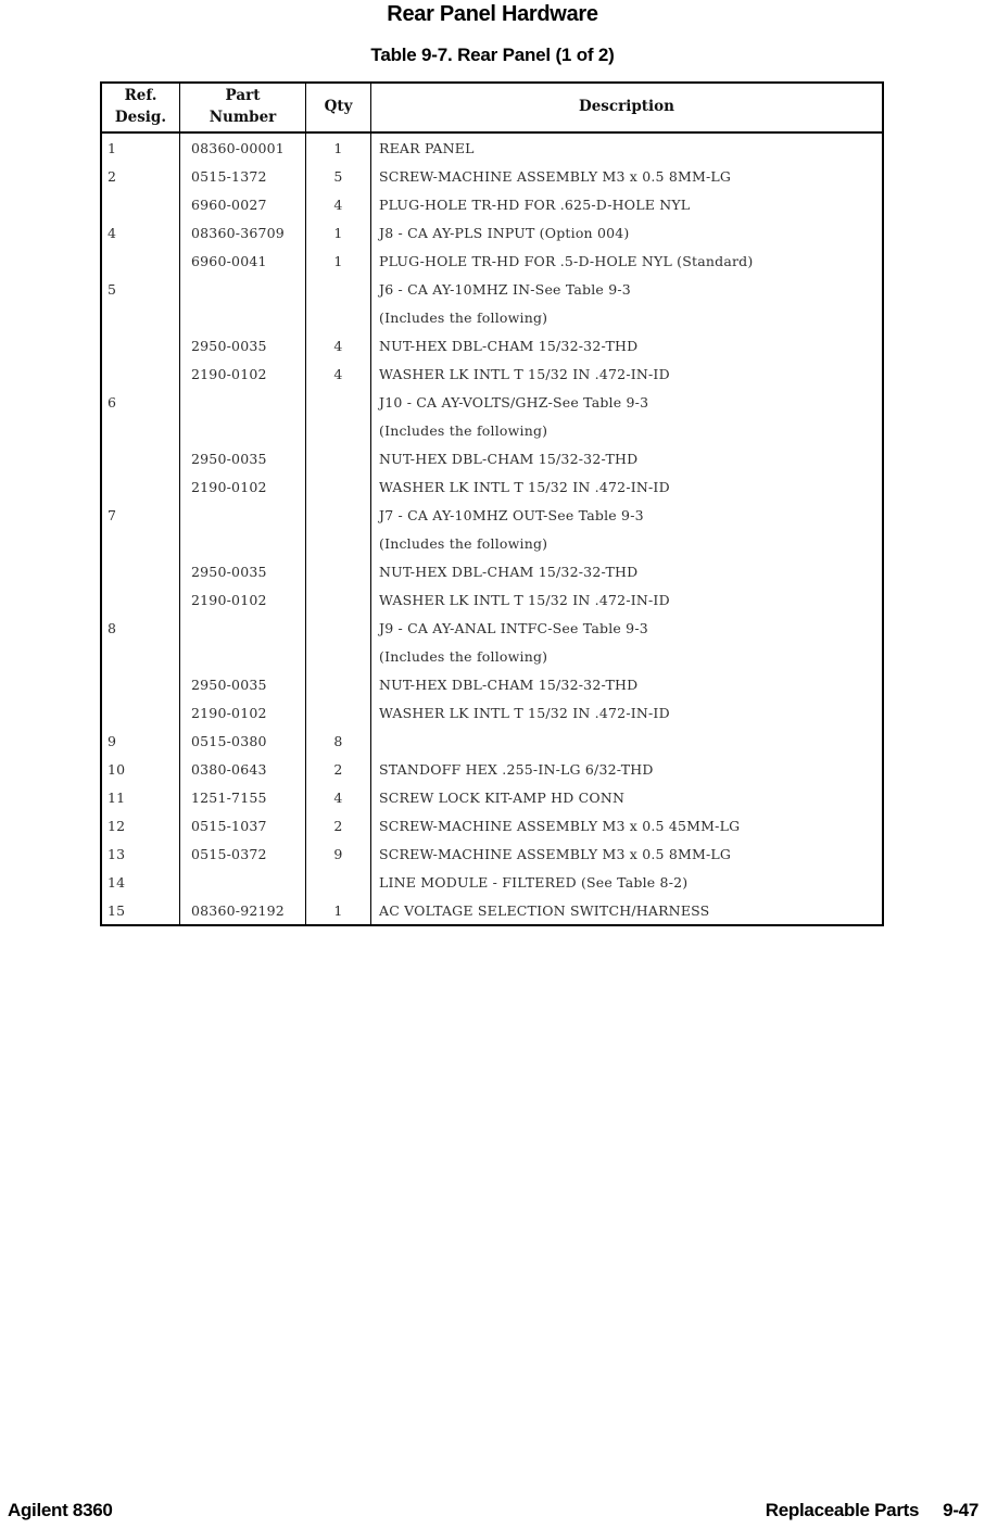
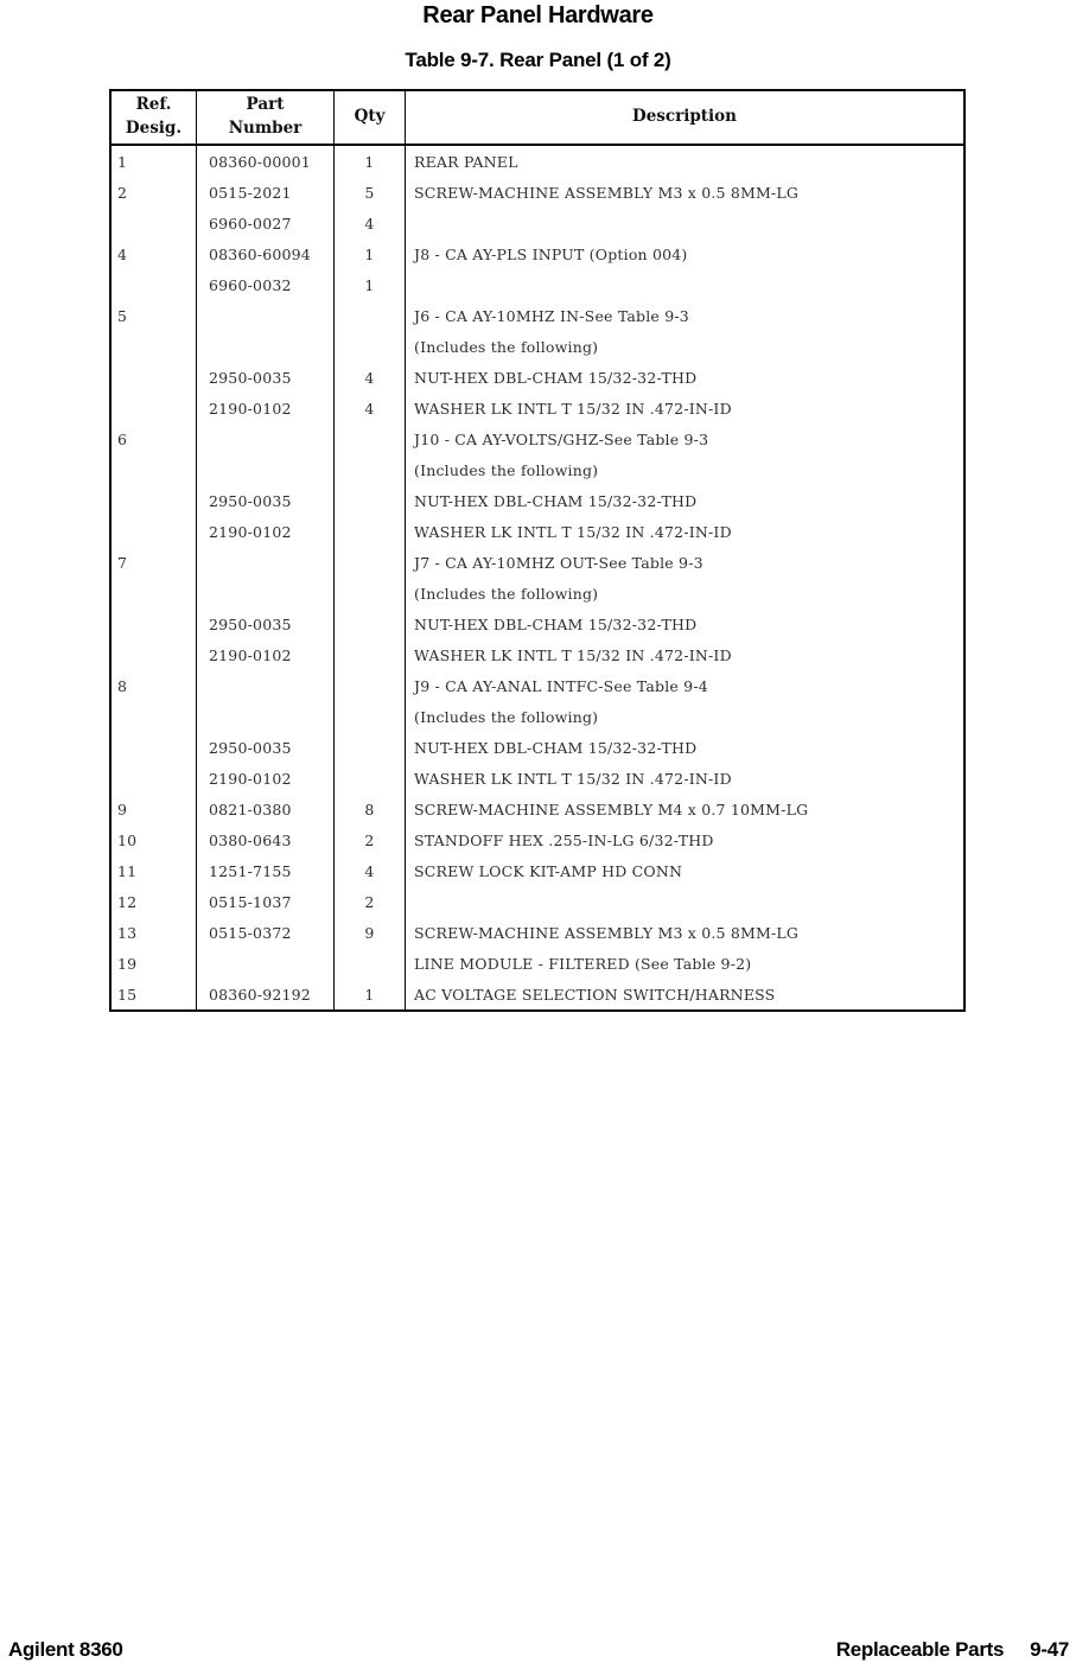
  Rear Panel Hardware
  Table 9-7. Rear Panel (1 of 2)
  Ref.
  Desig.
  Part
  Number
  Qty
  Description
  1
  08360-00001
  1
  REAR PANEL
  2
- 0515-1372
+ 0515-2021
  5
  SCREW-MACHINE ASSEMBLY M3 x 0.5 8MM-LG
  6960-0027
  4
- PLUG-HOLE TR-HD FOR .625-D-HOLE NYL
  4
- 08360-36709
+ 08360-60094
  1
  J8 - CA AY-PLS INPUT (Option 004)
- 6960-0041
+ 6960-0032
  1
- PLUG-HOLE TR-HD FOR .5-D-HOLE NYL (Standard)
  5
  J6 - CA AY-10MHZ IN-See Table 9-3
  (Includes the following)
  2950-0035
  4
  NUT-HEX DBL-CHAM 15/32-32-THD
  2190-0102
  4
  WASHER LK INTL T 15/32 IN .472-IN-ID
  6
  J10 - CA AY-VOLTS/GHZ-See Table 9-3
  (Includes the following)
  2950-0035
  NUT-HEX DBL-CHAM 15/32-32-THD
  2190-0102
  WASHER LK INTL T 15/32 IN .472-IN-ID
  7
  J7 - CA AY-10MHZ OUT-See Table 9-3
  (Includes the following)
  2950-0035
  NUT-HEX DBL-CHAM 15/32-32-THD
  2190-0102
  WASHER LK INTL T 15/32 IN .472-IN-ID
  8
- J9 - CA AY-ANAL INTFC-See Table 9-3
+ J9 - CA AY-ANAL INTFC-See Table 9-4
  (Includes the following)
  2950-0035
  NUT-HEX DBL-CHAM 15/32-32-THD
  2190-0102
  WASHER LK INTL T 15/32 IN .472-IN-ID
  9
- 0515-0380
+ 0821-0380
  8
+ SCREW-MACHINE ASSEMBLY M4 x 0.7 10MM-LG
  10
  0380-0643
  2
  STANDOFF HEX .255-IN-LG 6/32-THD
  11
  1251-7155
  4
  SCREW LOCK KIT-AMP HD CONN
  12
  0515-1037
  2
- SCREW-MACHINE ASSEMBLY M3 x 0.5 45MM-LG
  13
  0515-0372
  9
  SCREW-MACHINE ASSEMBLY M3 x 0.5 8MM-LG
- 14
+ 19
- LINE MODULE - FILTERED (See Table 8-2)
+ LINE MODULE - FILTERED (See Table 9-2)
  15
  08360-92192
  1
  AC VOLTAGE SELECTION SWITCH/HARNESS
  Agilent 8360
  Replaceable Parts
  9-47
